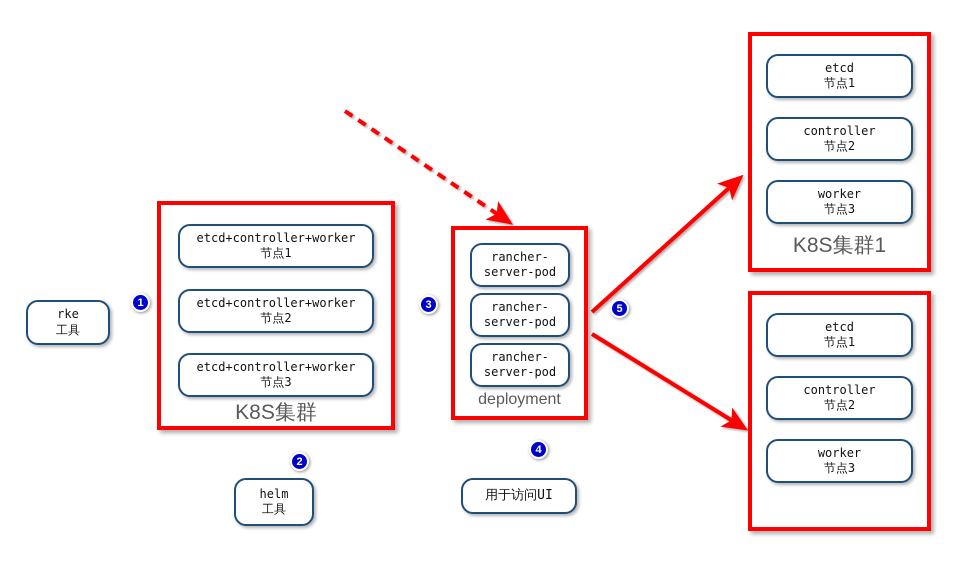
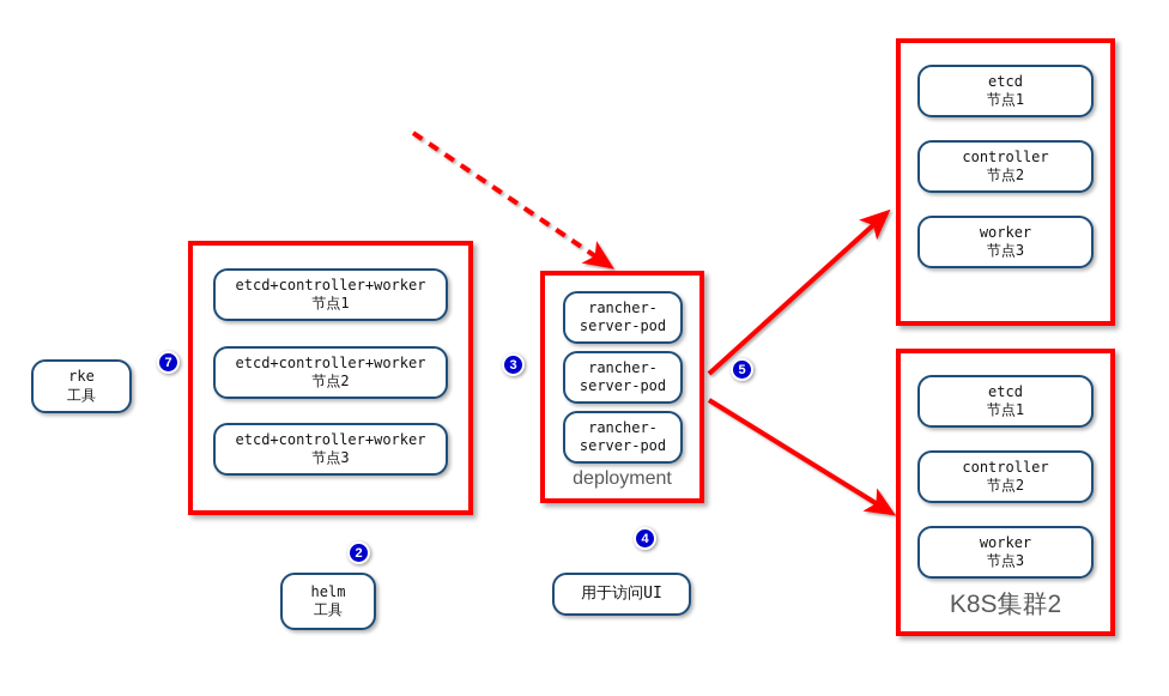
  rke
  工具
  helm
  工具
  用于访问UI
  etcd+controller+worker
  节点1
  etcd+controller+worker
  节点2
  etcd+controller+worker
  节点3
- K8S集群
  rancher-
  server-pod
  rancher-
  server-pod
  rancher-
  server-pod
  deployment
  etcd
  节点1
  controller
  节点2
  worker
  节点3
- K8S集群1
  etcd
  节点1
  controller
  节点2
  worker
  节点3
+ K8S集群2
- 1
+ 7
  2
  3
  4
  5
